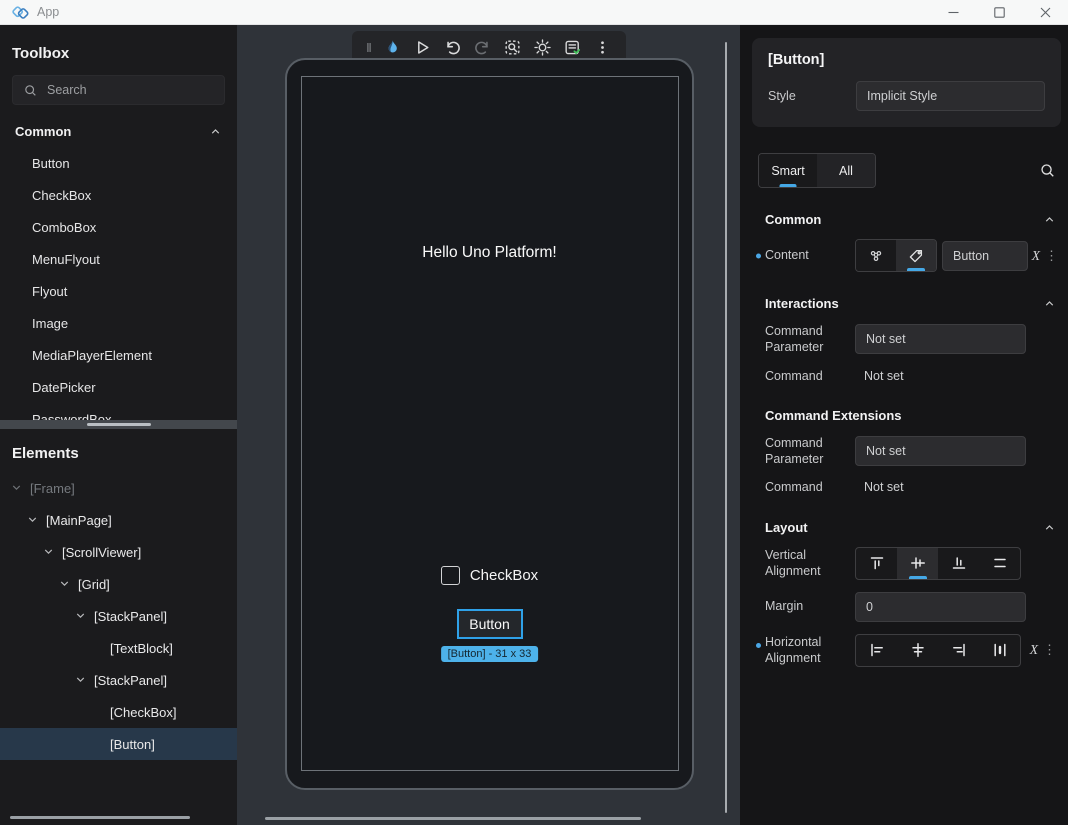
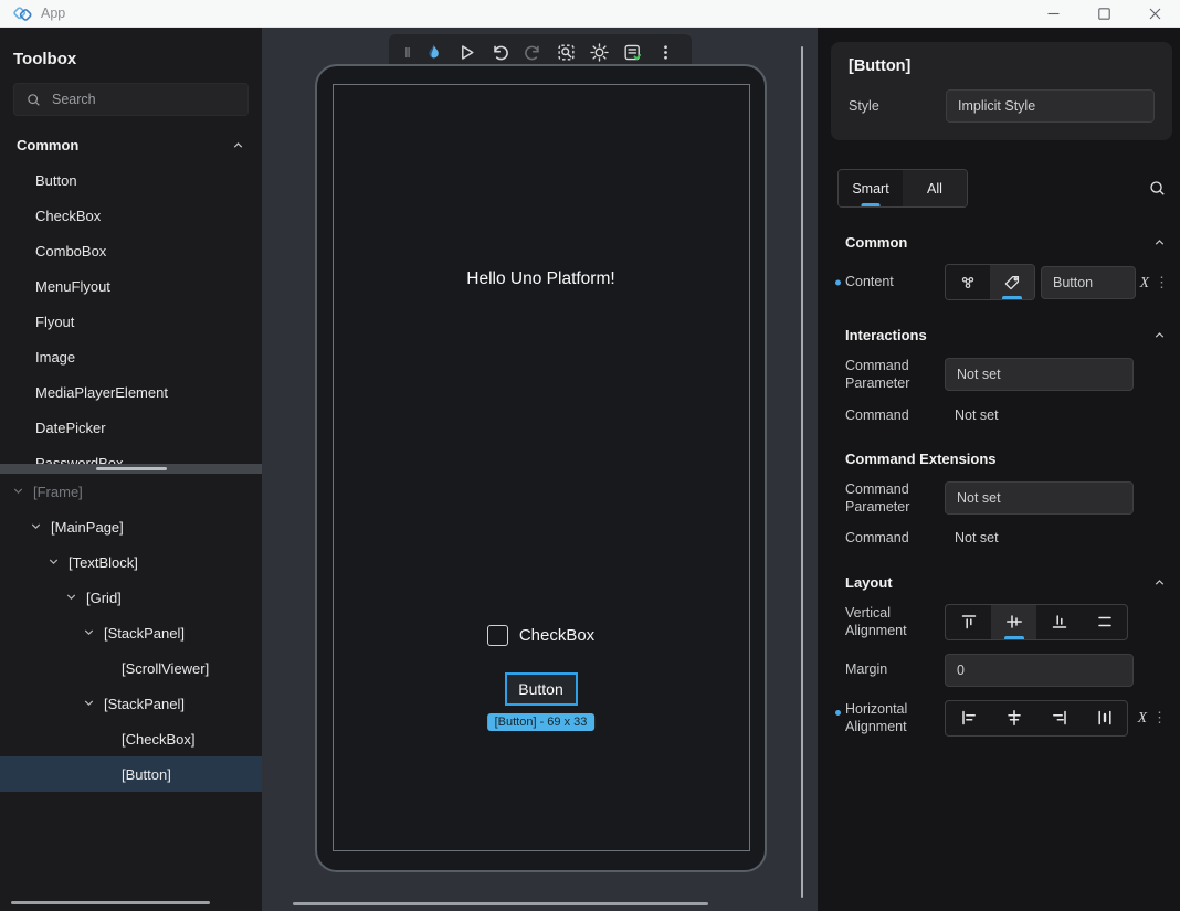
  App
  Toolbox
  Search
  Common
  Button
  CheckBox
  ComboBox
  MenuFlyout
  Flyout
  Image
  MediaPlayerElement
  DatePicker
  PasswordBox
- Elements
  [Frame]
  [MainPage]
- [ScrollViewer]
+ [TextBlock]
  [Grid]
  [StackPanel]
- [TextBlock]
+ [ScrollViewer]
  [StackPanel]
  [CheckBox]
  [Button]
  Hello Uno Platform!
  CheckBox
  Button
- [Button] - 31 x 33
+ [Button] - 69 x 33
  [Button]
  Style
  Implicit Style
  Smart
  All
  Common
  Content
  Button
  X
  ⋮
  Interactions
  Command Parameter
  Not set
  Command
  Not set
  Command Extensions
  Command Parameter
  Not set
  Command
  Not set
  Layout
  Vertical Alignment
  Margin
  0
  Horizontal Alignment
  X
  ⋮
